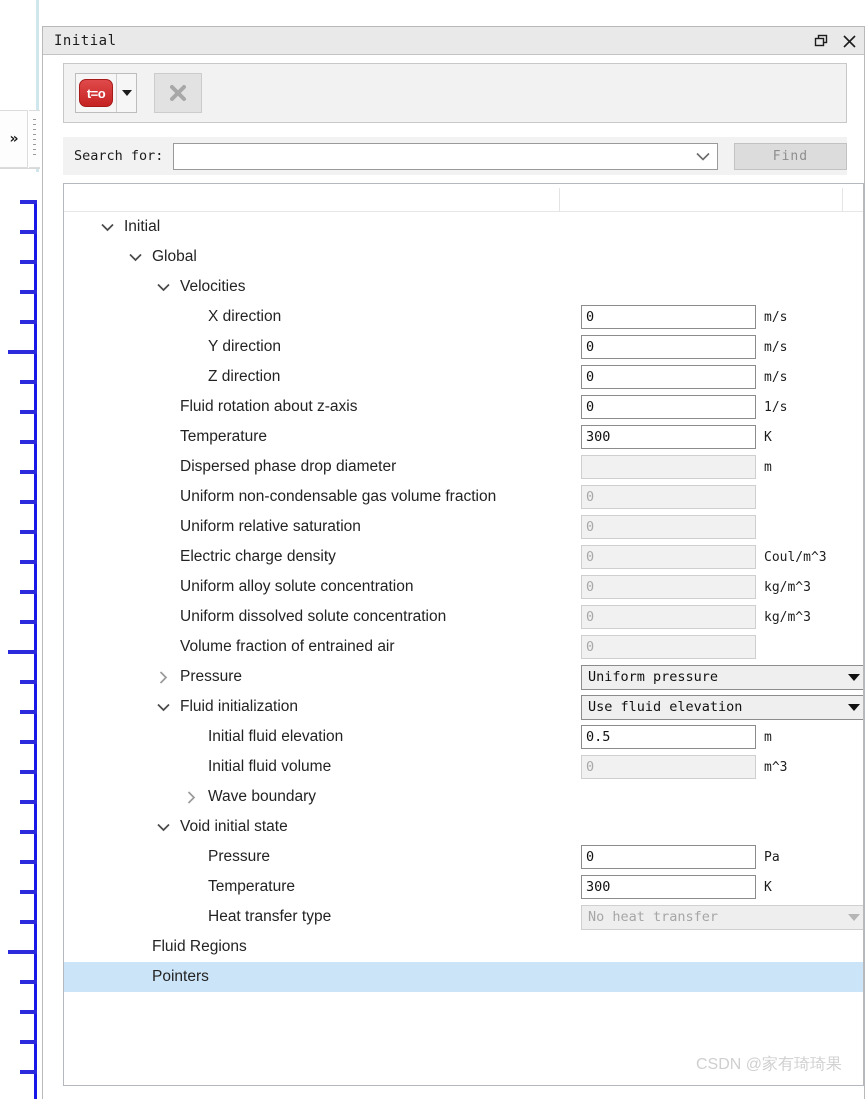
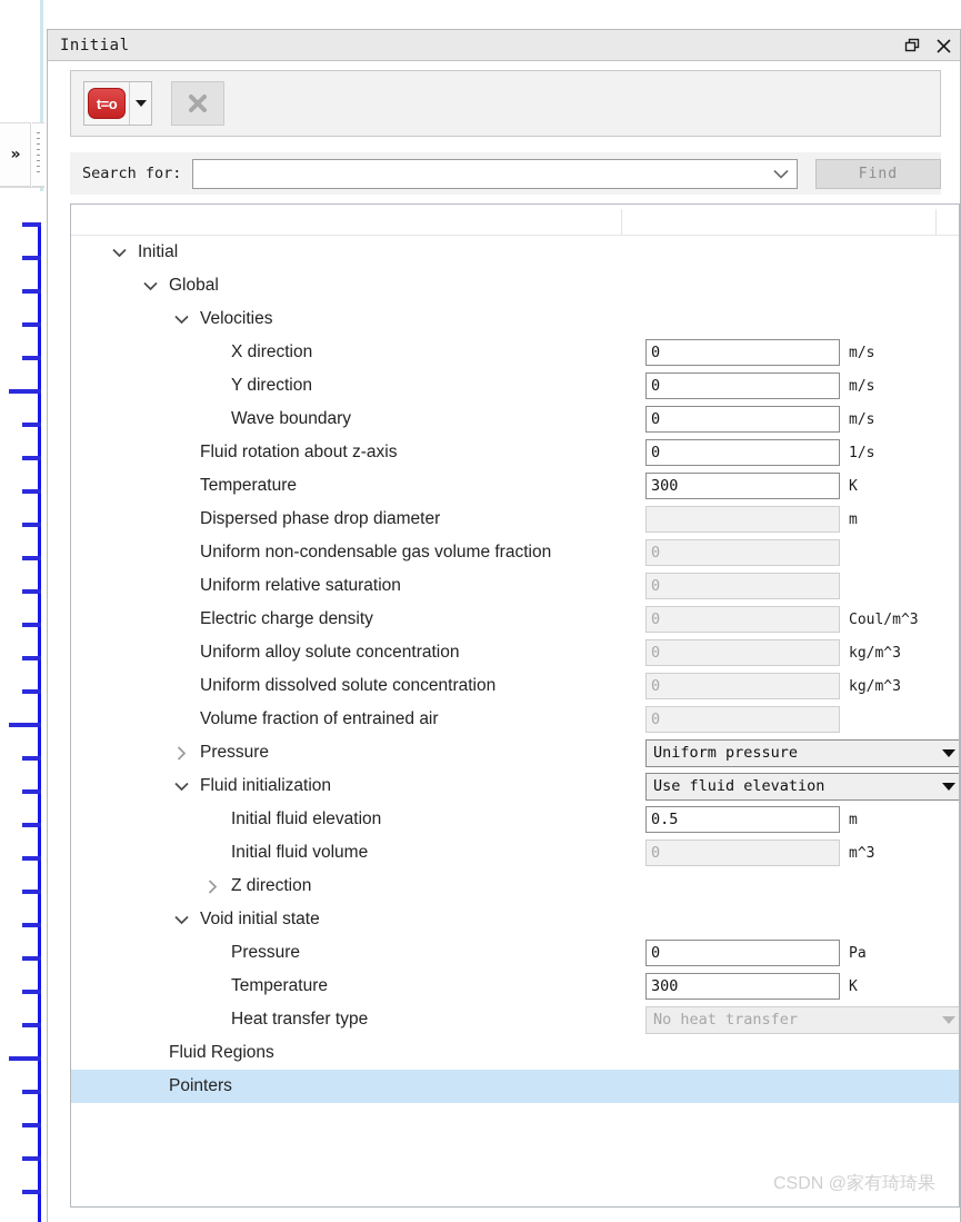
  »
  Initial
  t=o
  Search for:
  Find
  Initial
  Global
  Velocities
  X direction
  0
  m/s
  Y direction
  0
  m/s
- Z direction
+ Wave boundary
  0
  m/s
  Fluid rotation about z-axis
  0
  1/s
  Temperature
  300
  K
  Dispersed phase drop diameter
  m
  Uniform non-condensable gas volume fraction
  0
  Uniform relative saturation
  0
  Electric charge density
  0
  Coul/m^3
  Uniform alloy solute concentration
  0
  kg/m^3
  Uniform dissolved solute concentration
  0
  kg/m^3
  Volume fraction of entrained air
  0
  Pressure
  Uniform pressure
  Fluid initialization
  Use fluid elevation
  Initial fluid elevation
  0.5
  m
  Initial fluid volume
  0
  m^3
- Wave boundary
+ Z direction
  Void initial state
  Pressure
  0
  Pa
  Temperature
  300
  K
  Heat transfer type
  No heat transfer
  Fluid Regions
  Pointers
  CSDN @家有琦琦果
